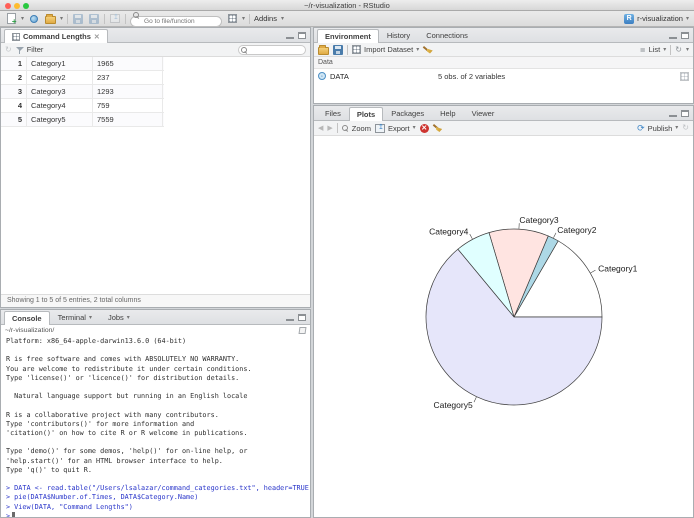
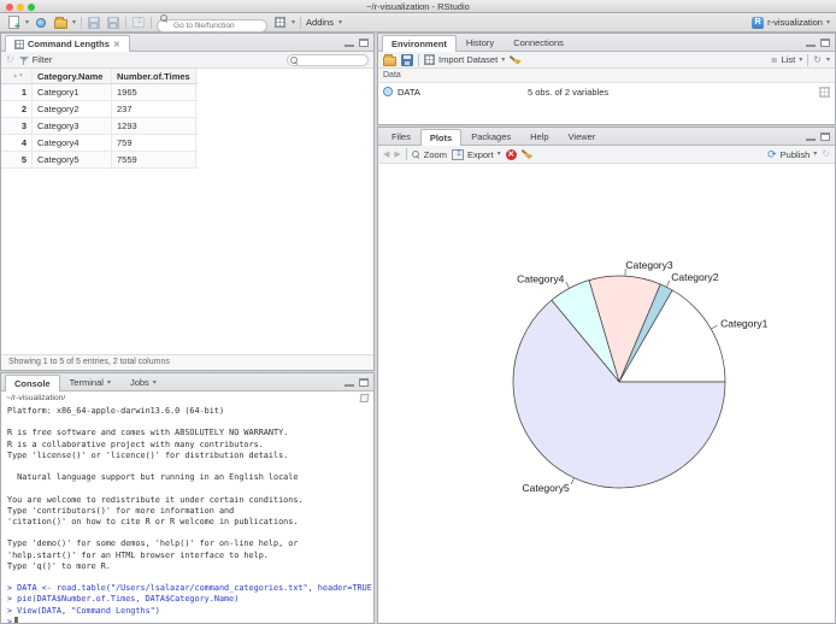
  ~/r-visualization - RStudio
  Addins
  r-visualization
  Command Lengths
  ↻
  Filter
+ Category.Name
+ Number.of.Times
  1
  Category1
  1965
  2
  Category2
  237
  3
  Category3
  1293
  4
  Category4
  759
  5
  Category5
  7559
  Console
  Terminal
  Jobs
  Platform: x86_64-apple-darwin13.6.0 (64-bit)
  R is free software and comes with ABSOLUTELY NO WARRANTY.
- You are welcome to redistribute it under certain conditions.
+ R is a collaborative project with many contributors.
  Type 'license()' or 'licence()' for distribution details.
  Natural language support but running in an English locale
- R is a collaborative project with many contributors.
+ You are welcome to redistribute it under certain conditions.
  Type 'contributors()' for more information and
  'citation()' on how to cite R or R welcome in publications.
  Type 'demo()' for some demos, 'help()' for on-line help, or
  'help.start()' for an HTML browser interface to help.
- Type 'q()' to quit R.
+ Type 'q()' to more R.
  > DATA <- read.table("/Users/lsalazar/command_categories.txt", header=TRUE
  > pie(DATA$Number.of.Times, DATA$Category.Name)
  > View(DATA, "Command Lengths")
  >
  Environment
  History
  Connections
  Import Dataset
  List
  ↻
  DATA
  5 obs. of 2 variables
  Files
  Plots
  Packages
  Help
  Viewer
  Zoom
  Export
  ⟳
  Publish
  ↻
  Category1
  Category2
  Category3
  Category4
  Category5
